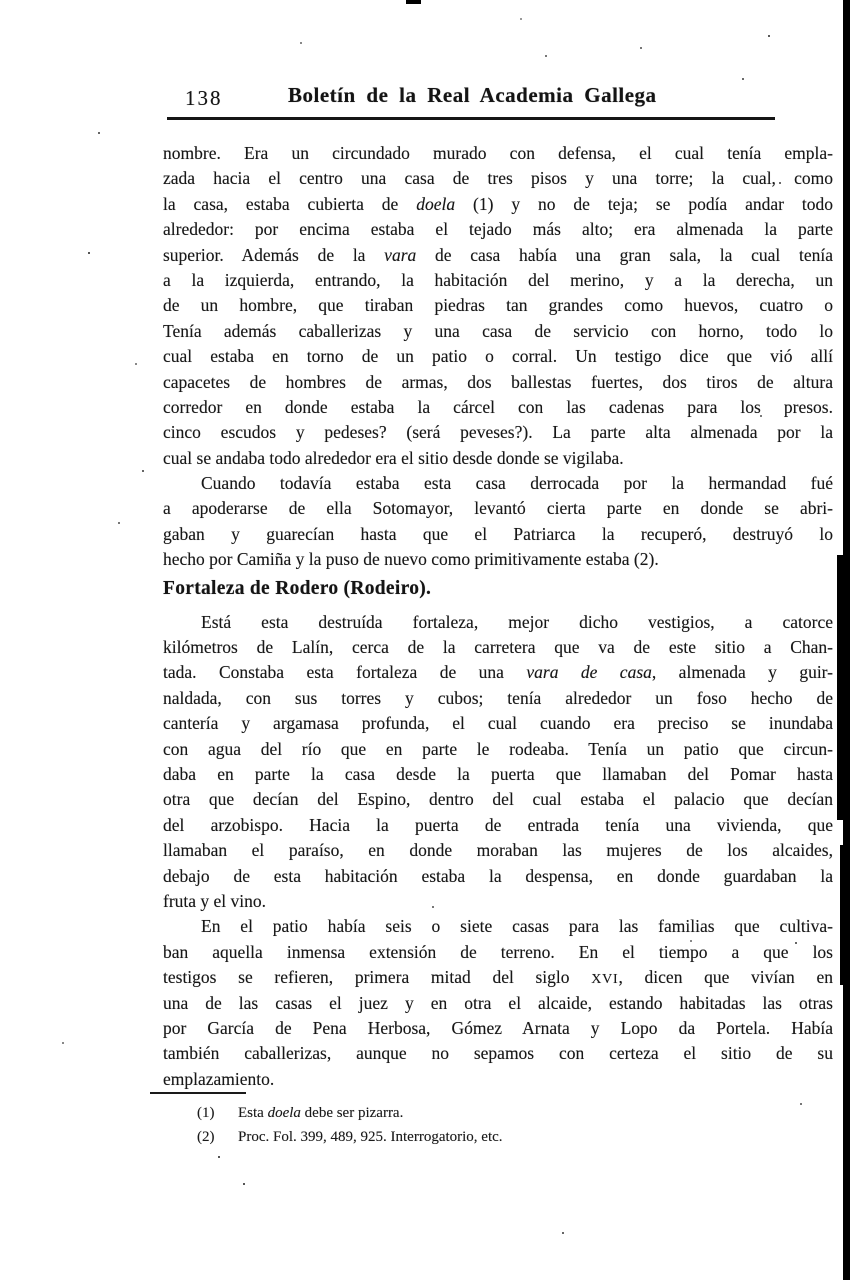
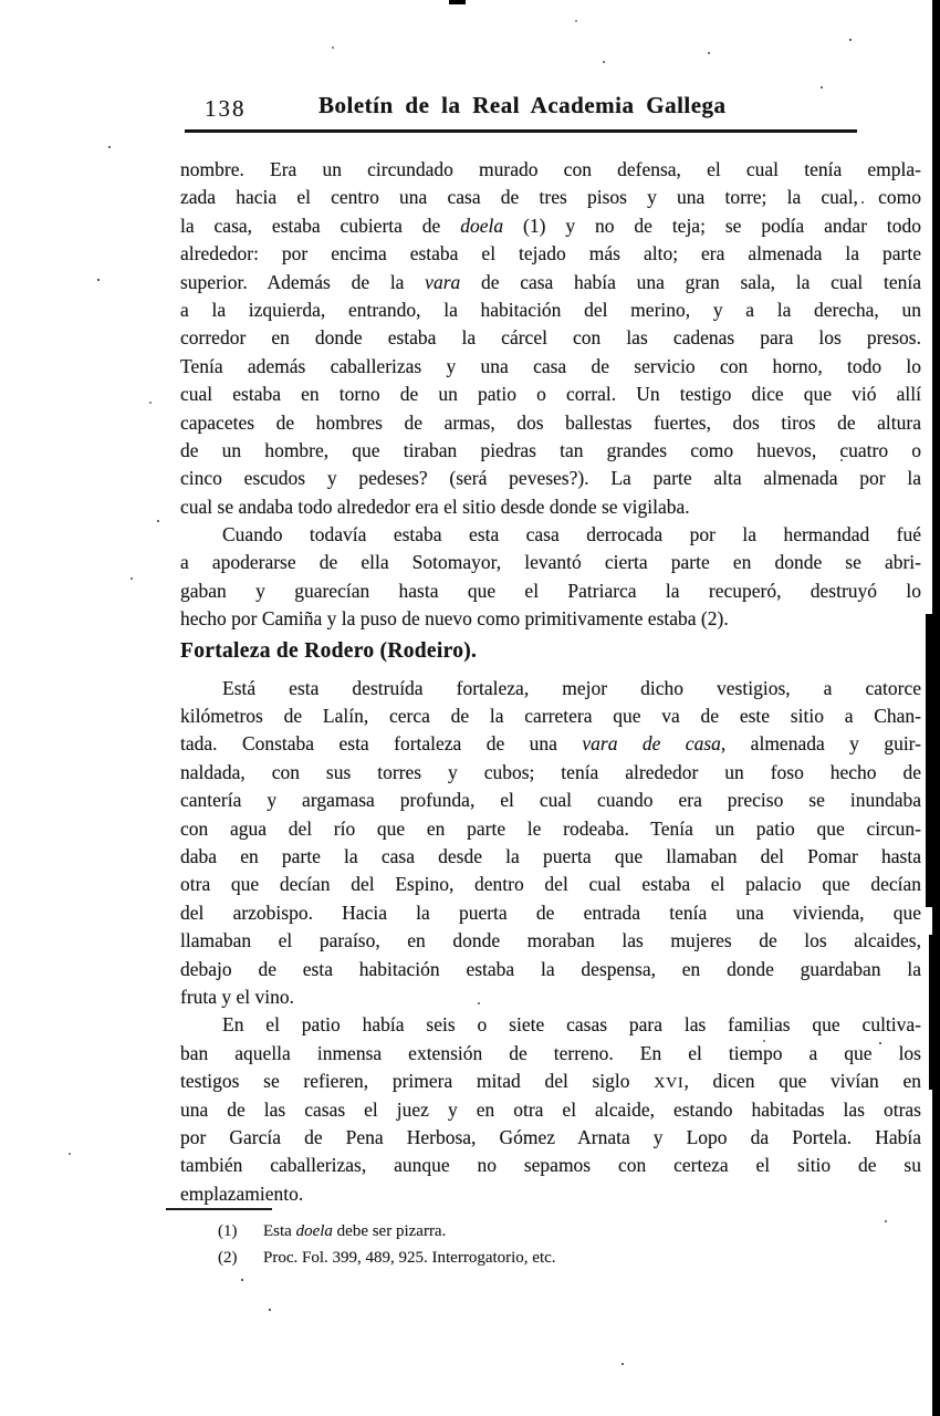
  138
  Boletín de la Real Academia Gallega
  nombre. Era un circundado murado con defensa, el cual tenía empla-
  zada hacia el centro una casa de tres pisos y una torre; la cual, como
  la casa, estaba cubierta de doela (1) y no de teja; se podía andar todo
  alrededor: por encima estaba el tejado más alto; era almenada la parte
  superior. Además de la vara de casa había una gran sala, la cual tenía
  a la izquierda, entrando, la habitación del merino, y a la derecha, un
- de un hombre, que tiraban piedras tan grandes como huevos, cuatro o
+ corredor en donde estaba la cárcel con las cadenas para los presos.
  Tenía además caballerizas y una casa de servicio con horno, todo lo
  cual estaba en torno de un patio o corral. Un testigo dice que vió allí
  capacetes de hombres de armas, dos ballestas fuertes, dos tiros de altura
- corredor en donde estaba la cárcel con las cadenas para los presos.
+ de un hombre, que tiraban piedras tan grandes como huevos, cuatro o
  cinco escudos y pedeses? (será peveses?). La parte alta almenada por la
  cual se andaba todo alrededor era el sitio desde donde se vigilaba.
  Cuando todavía estaba esta casa derrocada por la hermandad fué
  a apoderarse de ella Sotomayor, levantó cierta parte en donde se abri-
  gaban y guarecían hasta que el Patriarca la recuperó, destruyó lo
  hecho por Camiña y la puso de nuevo como primitivamente estaba (2).
  Fortaleza de Rodero (Rodeiro).
  Está esta destruída fortaleza, mejor dicho vestigios, a catorce
  kilómetros de Lalín, cerca de la carretera que va de este sitio a Chan-
  tada. Constaba esta fortaleza de una vara de casa, almenada y guir-
  naldada, con sus torres y cubos; tenía alrededor un foso hecho de
  cantería y argamasa profunda, el cual cuando era preciso se inundaba
  con agua del río que en parte le rodeaba. Tenía un patio que circun-
  daba en parte la casa desde la puerta que llamaban del Pomar hasta
  otra que decían del Espino, dentro del cual estaba el palacio que decían
  del arzobispo. Hacia la puerta de entrada tenía una vivienda, que
  llamaban el paraíso, en donde moraban las mujeres de los alcaides,
  debajo de esta habitación estaba la despensa, en donde guardaban la
  fruta y el vino.
  En el patio había seis o siete casas para las familias que cultiva-
  ban aquella inmensa extensión de terreno. En el tiempo a que los
  testigos se refieren, primera mitad del siglo XVI, dicen que vivían en
  una de las casas el juez y en otra el alcaide, estando habitadas las otras
  por García de Pena Herbosa, Gómez Arnata y Lopo da Portela. Había
  también caballerizas, aunque no sepamos con certeza el sitio de su
  emplazamiento.
  (1)
  Esta doela debe ser pizarra.
  (2)
  Proc. Fol. 399, 489, 925. Interrogatorio, etc.
